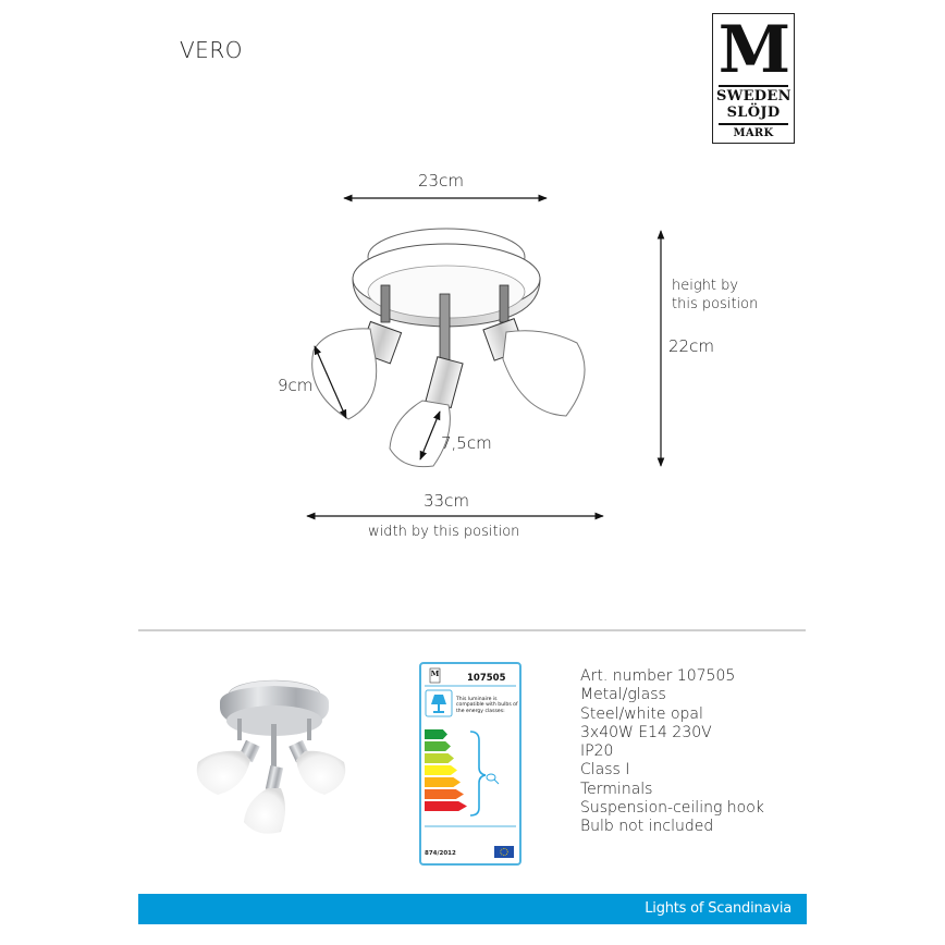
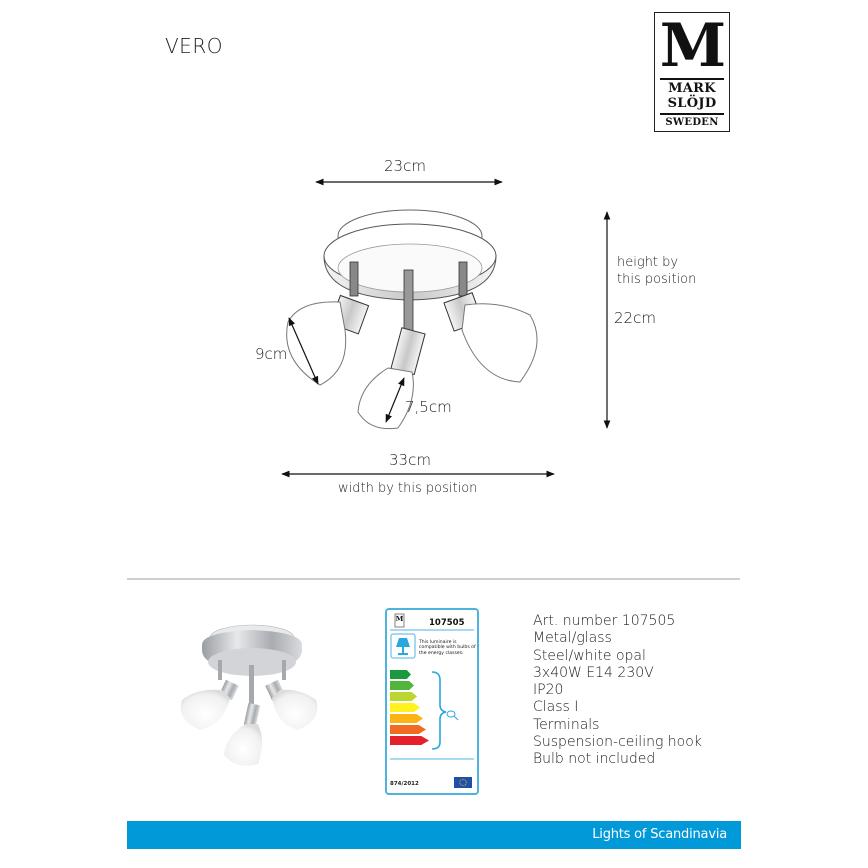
  VERO
  M
- SWEDEN
+ MARK
  SLÖJD
- MARK
+ SWEDEN
  23cm
  33cm
  width by this position
  height by
  this position
  22cm
  9cm
  7,5cm
  M
  107505
  Art. number 107505
  Metal/glass
  Steel/white opal
  3x40W E14 230V
  IP20
  Class I
  Terminals
  Suspension-ceiling hook
  Bulb not included
  Lights of Scandinavia
